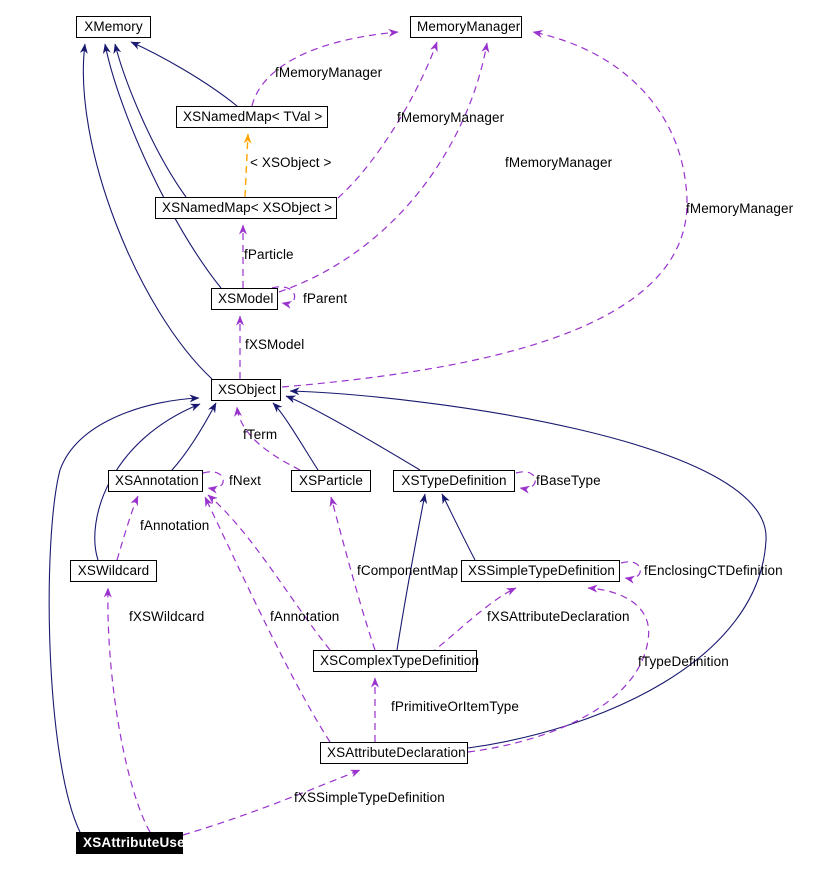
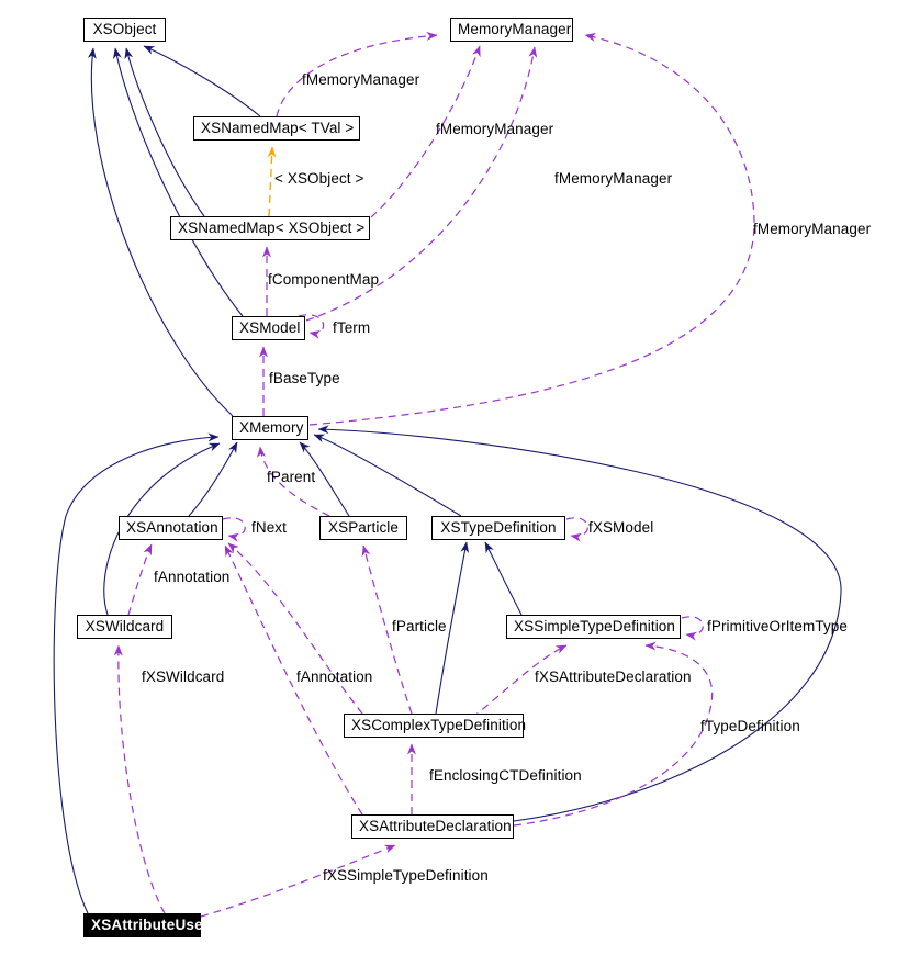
- XMemory
+ XSObject
  MemoryManager
  XSNamedMap< TVal >
  XSNamedMap< XSObject >
  XSModel
- XSObject
+ XMemory
  XSAnnotation
  XSParticle
  XSTypeDefinition
  XSWildcard
  XSSimpleTypeDefinition
  XSComplexTypeDefinition
  XSAttributeDeclaration
  XSAttributeUse
  fMemoryManager
  fMemoryManager
  fMemoryManager
  fMemoryManager
  < XSObject >
- fParticle
+ fComponentMap
- fParent
+ fTerm
- fXSModel
+ fBaseType
- fTerm
+ fParent
  fNext
- fBaseType
+ fXSModel
  fAnnotation
- fEnclosingCTDefinition
+ fPrimitiveOrItemType
- fComponentMap
+ fParticle
  fXSWildcard
  fAnnotation
  fXSAttributeDeclaration
  fTypeDefinition
- fPrimitiveOrItemType
+ fEnclosingCTDefinition
  fXSSimpleTypeDefinition
